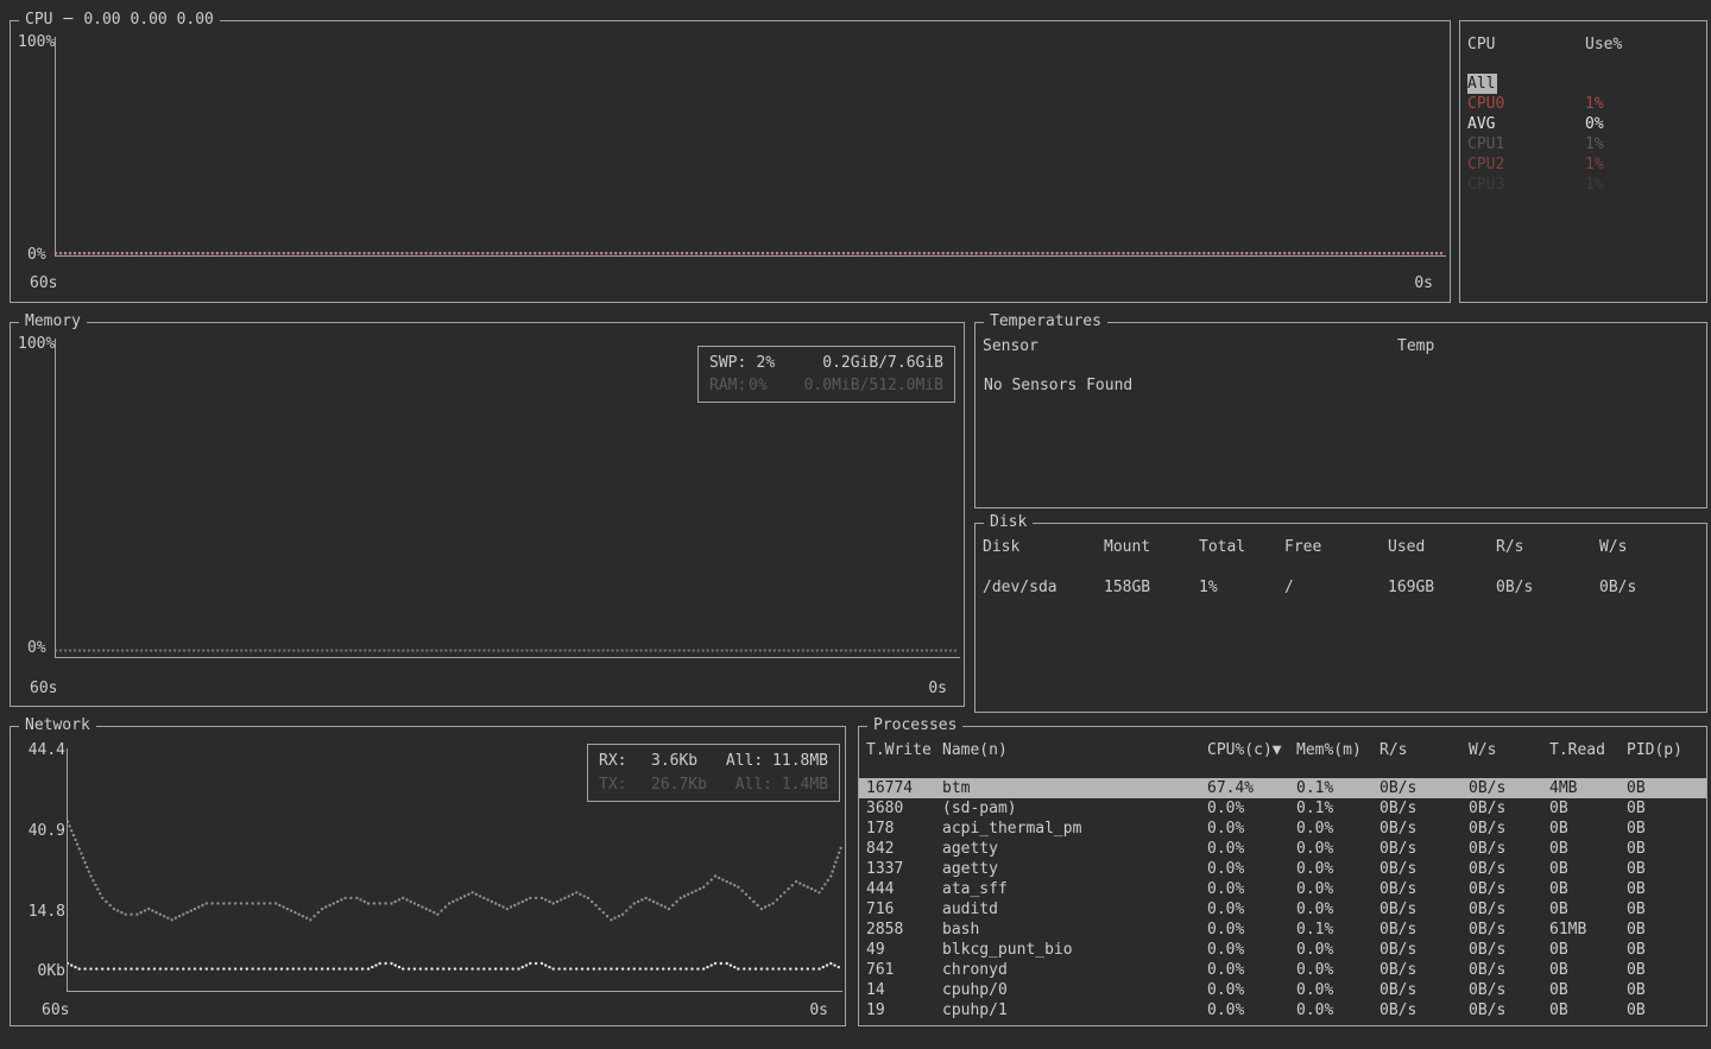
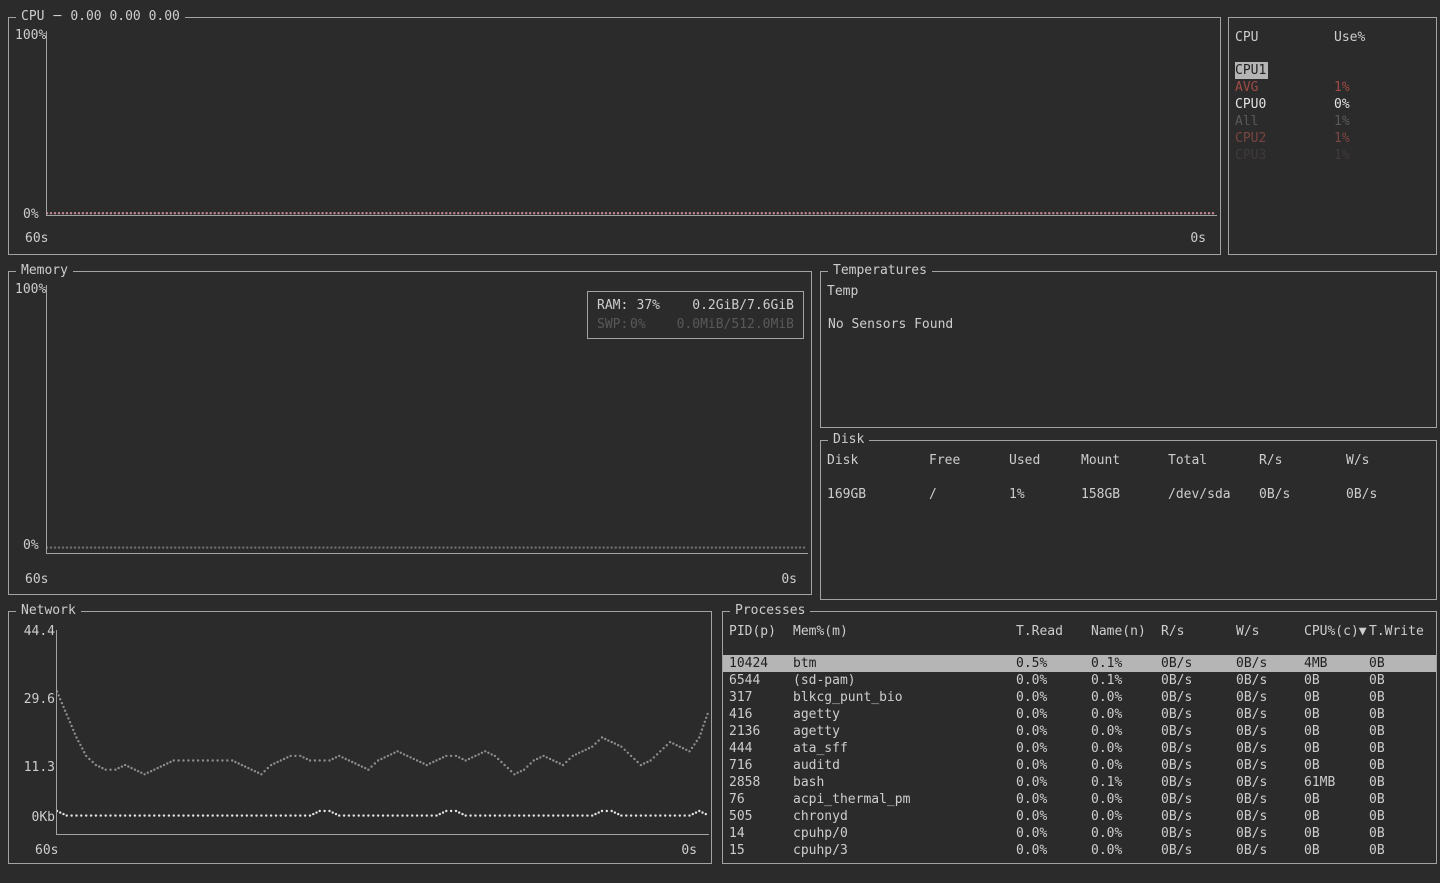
  CPU
  ─
  0.00 0.00 0.00
  100%
  0%
  60s
  0s
  CPU
  Use%
- All
+ CPU1
- CPU0
+ AVG
  1%
- AVG
+ CPU0
  0%
- CPU1
+ All
  1%
  CPU2
  1%
  Memory
  100%
  0%
  60s
  0s
- SWP:
+ RAM:
- 2%
+ 37%
  0.2GiB/7.6GiB
- RAM:
+ SWP:
  0%
  0.0MiB/512.0MiB
  Temperatures
- Sensor
  Temp
  No Sensors Found
  Disk
  Disk
- Mount
+ Free
- Total
+ Used
- Free
+ Mount
- Used
+ Total
  R/s
  W/s
- /dev/sda
+ 169GB
- 158GB
+ /
  1%
- /
+ 158GB
- 169GB
+ /dev/sda
  0B/s
  0B/s
  Network
  44.4
- 40.9
+ 29.6
- 14.8
+ 11.3
  0Kb
  60s
  0s
- RX:
- 3.6Kb
- All: 11.8MB
- TX:
- 26.7Kb
- All: 1.4MB
  Processes
- T.Write
+ PID(p)
- Name(n)
+ Mem%(m)
- CPU%(c)▼
+ T.Read
- Mem%(m)
+ Name(n)
  R/s
  W/s
- T.Read
+ CPU%(c)▼
- PID(p)
+ T.Write
- 16774
+ 10424
  btm
- 67.4%
+ 0.5%
  0.1%
  0B/s
  0B/s
  4MB
  0B
- 3680
+ 6544
  (sd-pam)
  0.0%
  0.1%
  0B/s
  0B/s
  0B
  0B
- 178
+ 317
- acpi_thermal_pm
+ blkcg_punt_bio
  0.0%
  0.0%
  0B/s
  0B/s
  0B
  0B
- 842
+ 416
  agetty
  0.0%
  0.0%
  0B/s
  0B/s
  0B
  0B
- 1337
+ 2136
  agetty
  0.0%
  0.0%
  0B/s
  0B/s
  0B
  0B
  444
  ata_sff
  0.0%
  0.0%
  0B/s
  0B/s
  0B
  0B
  716
  auditd
  0.0%
  0.0%
  0B/s
  0B/s
  0B
  0B
  2858
  bash
  0.0%
  0.1%
  0B/s
  0B/s
  61MB
  0B
- 49
+ 76
- blkcg_punt_bio
+ acpi_thermal_pm
  0.0%
  0.0%
  0B/s
  0B/s
  0B
  0B
- 761
+ 505
  chronyd
  0.0%
  0.0%
  0B/s
  0B/s
  0B
  0B
  14
  cpuhp/0
  0.0%
  0.0%
  0B/s
  0B/s
  0B
  0B
- 19
+ 15
- cpuhp/1
+ cpuhp/3
  0.0%
  0.0%
  0B/s
  0B/s
  0B
  0B
